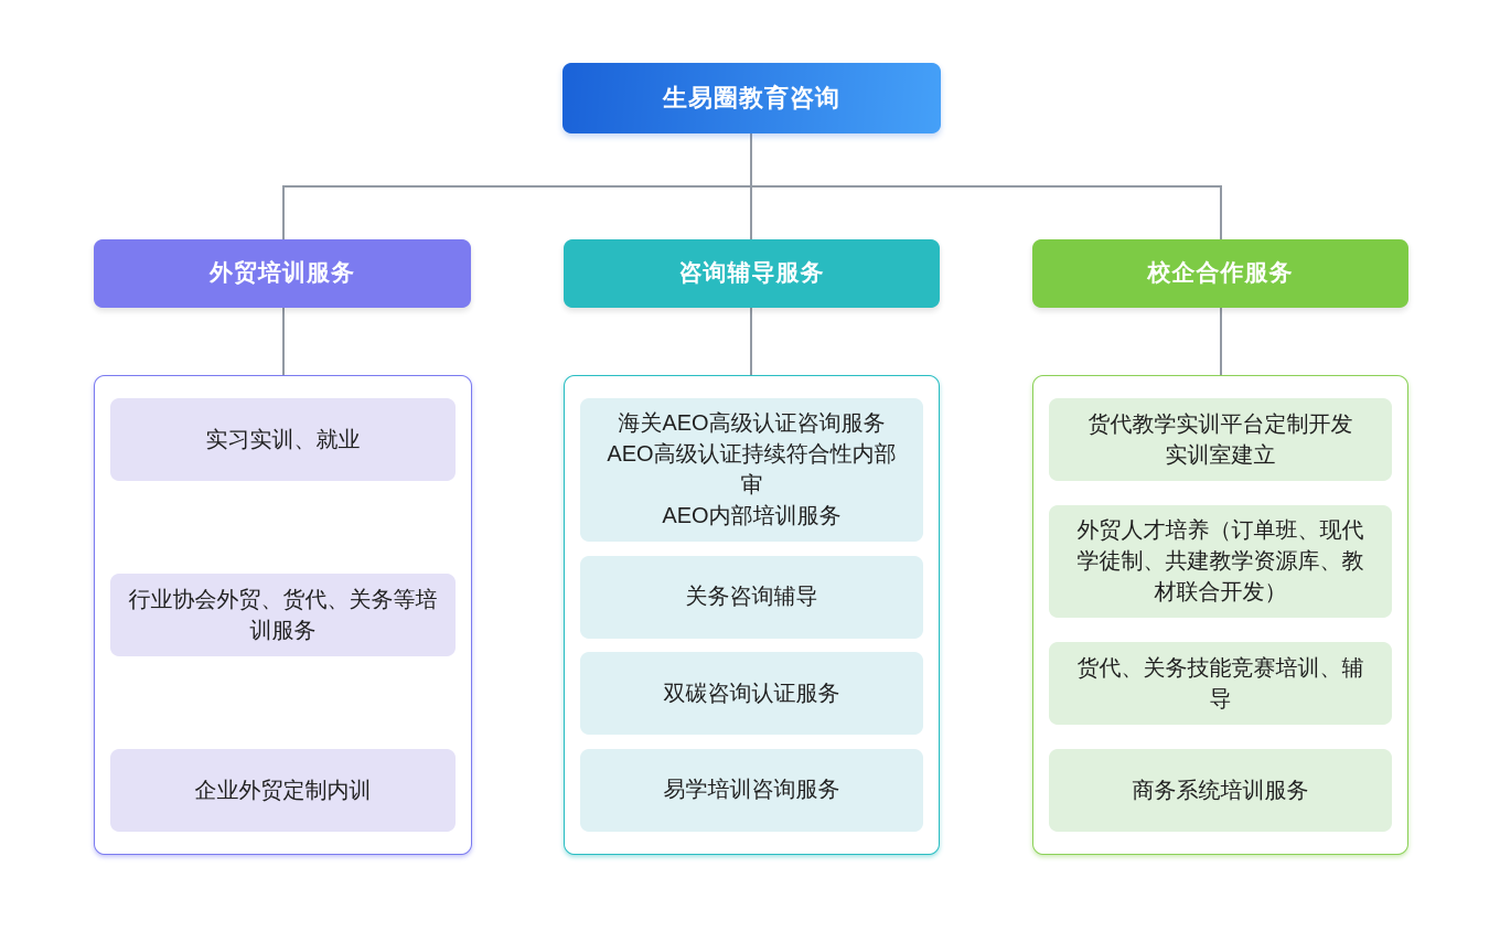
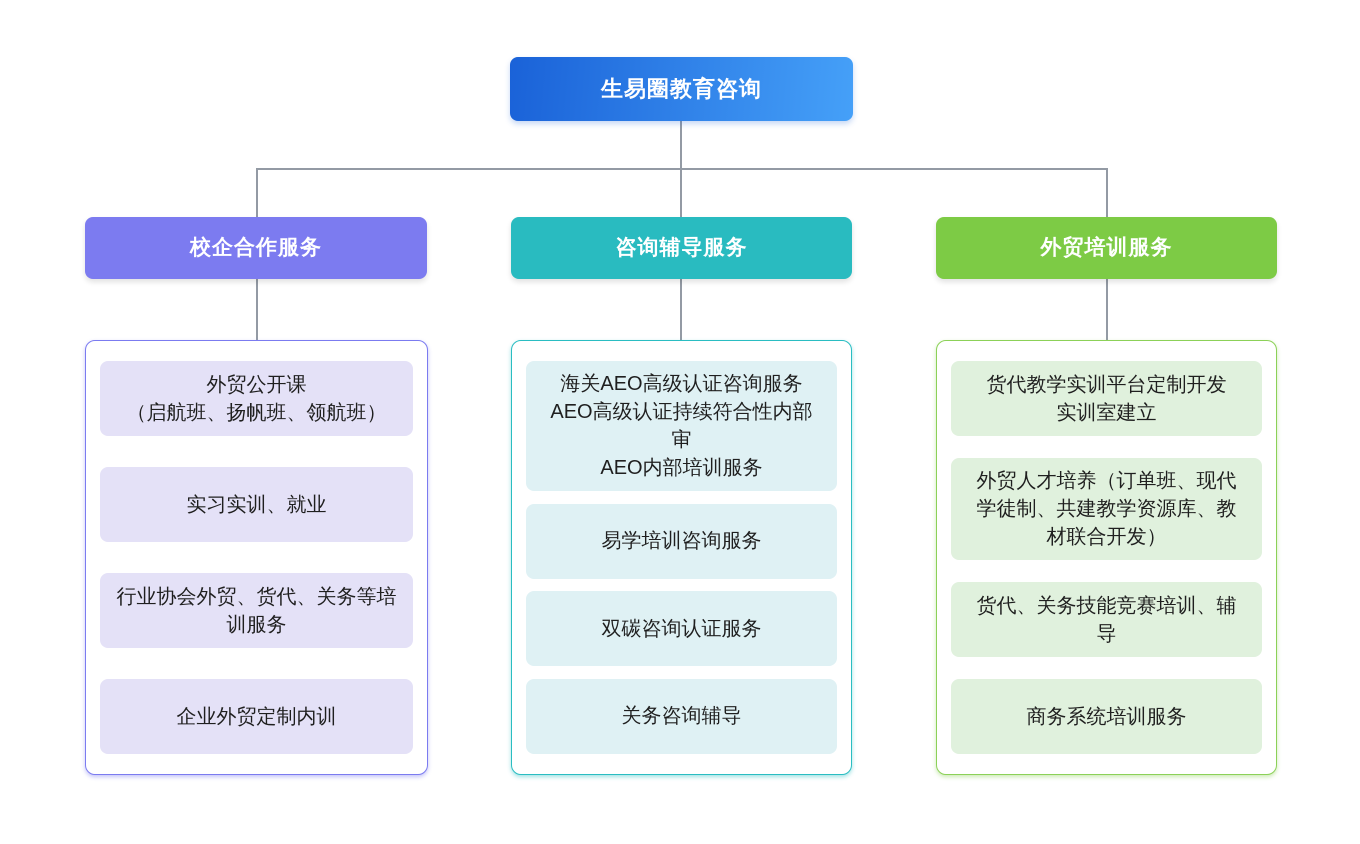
  生易圈教育咨询
- 外贸培训服务
+ 校企合作服务
  咨询辅导服务
- 校企合作服务
+ 外贸培训服务
+ 外贸公开课
+ （启航班、扬帆班、领航班）
  实习实训、就业
  行业协会外贸、货代、关务等培训服务
  企业外贸定制内训
  海关AEO高级认证咨询服务
  AEO高级认证持续符合性内部审
  AEO内部培训服务
- 关务咨询辅导
+ 易学培训咨询服务
  双碳咨询认证服务
- 易学培训咨询服务
+ 关务咨询辅导
  货代教学实训平台定制开发
  实训室建立
  外贸人才培养（订单班、现代学徒制、共建教学资源库、教材联合开发）
  货代、关务技能竞赛培训、辅导
  商务系统培训服务
